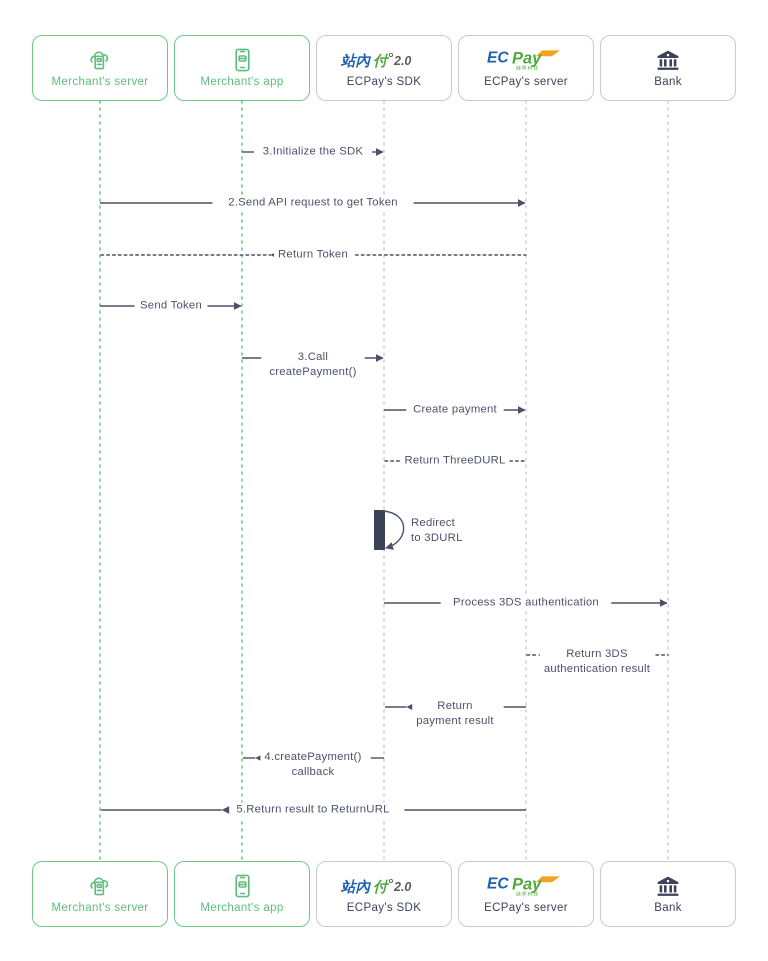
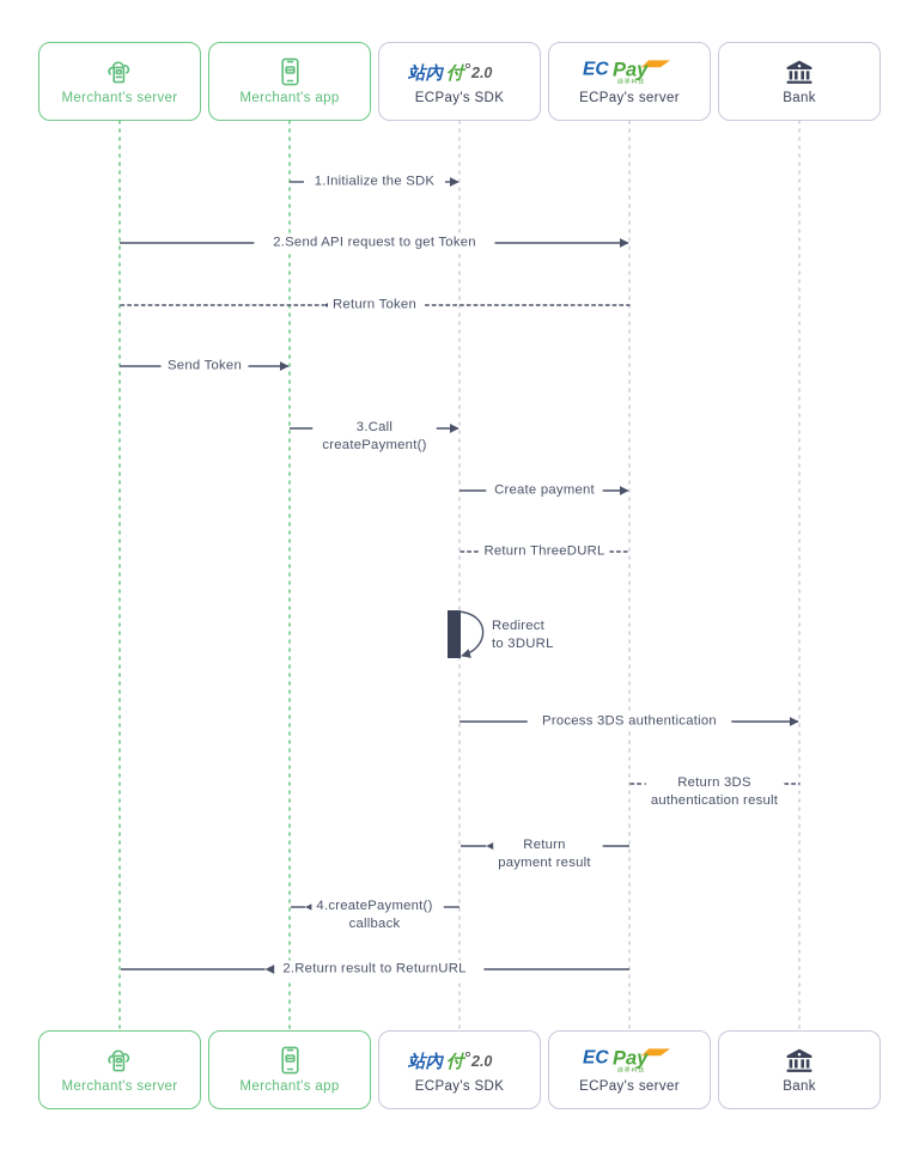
- 3.Initialize the SDK
+ 1.Initialize the SDK
  2.Send API request to get Token
  Return Token
  Send Token
  3.Call
  createPayment()
  Create payment
  Return ThreeDURL
  Redirect
  to 3DURL
  Process 3DS authentication
  Return 3DS
  authentication result
  Return
  payment result
  4.createPayment()
  callback
- 5.Return result to ReturnURL
+ 2.Return result to ReturnURL
  Merchant's server
  Merchant's app
  站內
  付
  2.0
  ECPay's SDK
  EC
  Pay
  ECPay's server
  Bank
  Merchant's server
  Merchant's app
  站內
  付
  2.0
  ECPay's SDK
  EC
  Pay
  ECPay's server
  Bank
